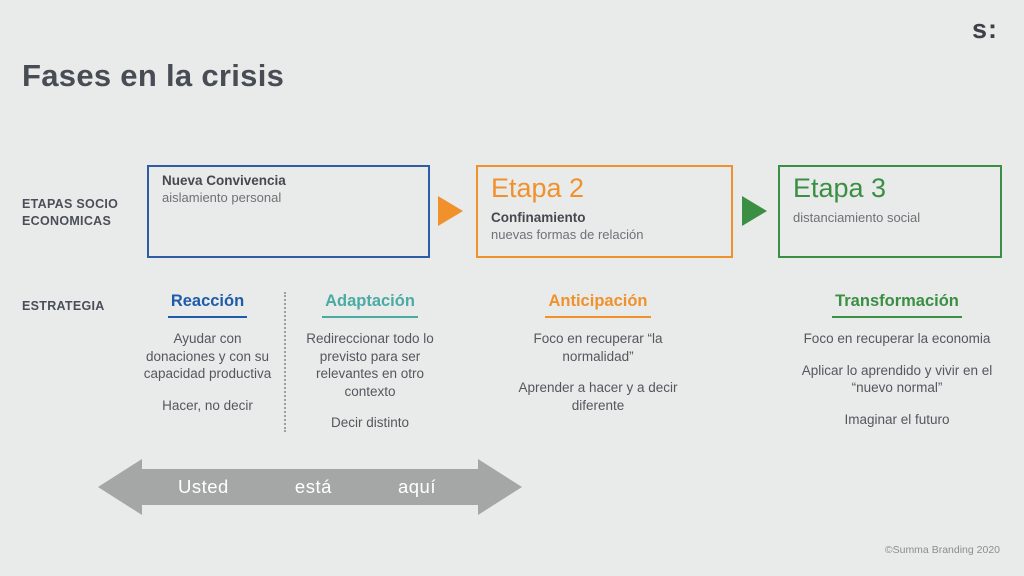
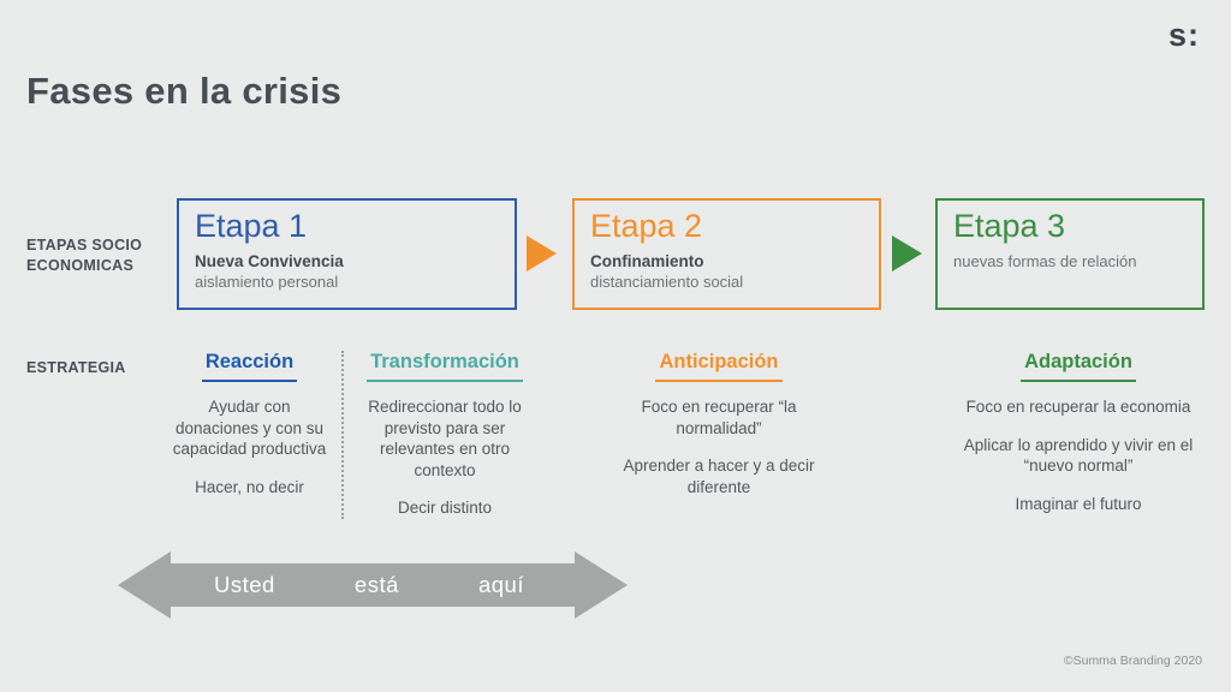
  s:
  Fases en la crisis
  ETAPAS SOCIO
  ECONOMICAS
+ Etapa 1
  Nueva Convivencia
  aislamiento personal
  Etapa 2
  Confinamiento
- nuevas formas de relación
+ distanciamiento social
  Etapa 3
- distanciamiento social
+ nuevas formas de relación
  ESTRATEGIA
  Reacción
  Ayudar con donaciones y con su capacidad productiva
  Hacer, no decir
- Adaptación
+ Transformación
  Redireccionar todo lo previsto para ser relevantes en otro contexto
  Decir distinto
  Anticipación
  Foco en recuperar “la normalidad”
  Aprender a hacer y a decir diferente
- Transformación
+ Adaptación
  Foco en recuperar la economia
  Aplicar lo aprendido y vivir en el “nuevo normal”
  Imaginar el futuro
  Usted
  está
  aquí
  ©Summa Branding 2020
